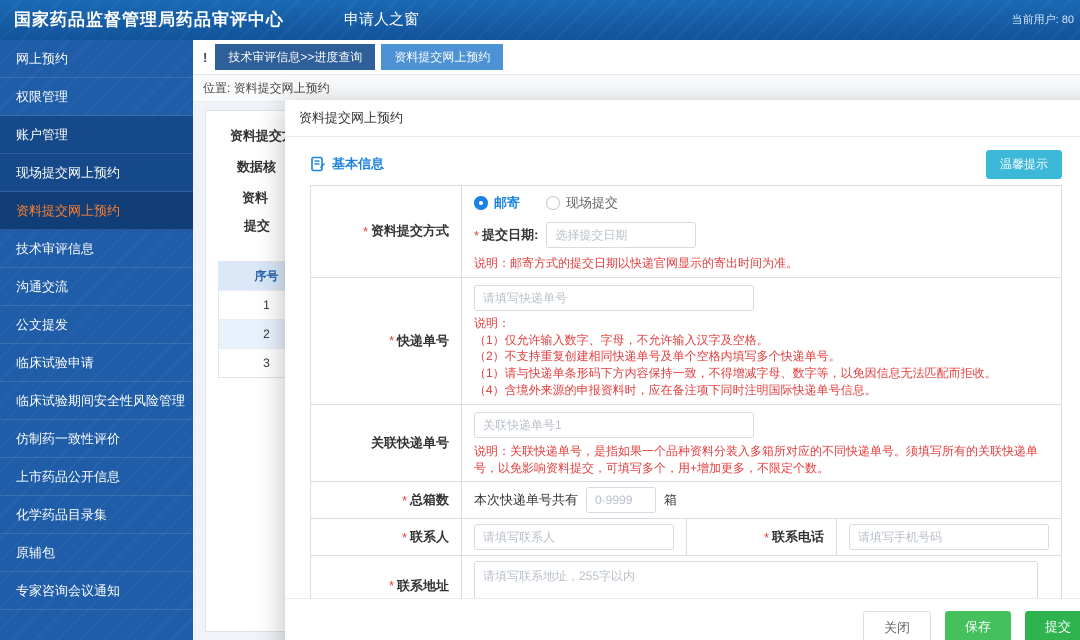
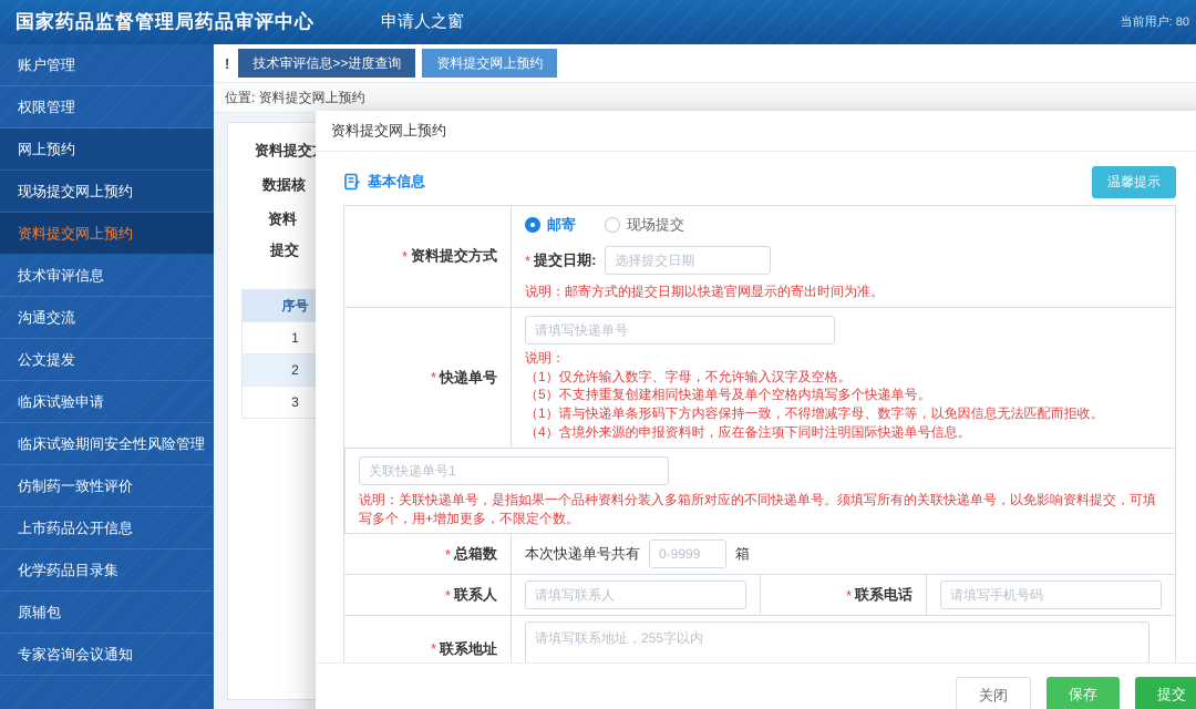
- 网上预约
+ 账户管理
  权限管理
- 账户管理
+ 网上预约
  现场提交网上预约
  资料提交网上预约
  技术审评信息
  沟通交流
  公文提发
  临床试验申请
  临床试验期间安全性风险管理
  仿制药一致性评价
  上市药品公开信息
  化学药品目录集
  原辅包
  专家咨询会议通知
  !
  技术审评信息>>进度查询
  资料提交网上预约
  位置: 资料提交网上预约
  资料提交
  数据核
  资料
  提交
  序号
  1
  2
  3
  资料提交网上预约
  基本信息
  温馨提示
  *
  资料提交方式
  邮寄
  现场提交
  *
  提交日期:
  选择提交日期
  说明：邮寄方式的提交日期以快递官网显示的寄出时间为准。
  *
  快递单号
  请填写快递单号
  说明：
  （1）仅允许输入数字、字母，不允许输入汉字及空格。
- （2）不支持重复创建相同快递单号及单个空格内填写多个快递单号。
+ （5）不支持重复创建相同快递单号及单个空格内填写多个快递单号。
  （1）请与快递单条形码下方内容保持一致，不得增减字母、数字等，以免因信息无法匹配而拒收。
  （4）含境外来源的申报资料时，应在备注项下同时注明国际快递单号信息。
- 关联快递单号
  关联快递单号1
  说明：关联快递单号，是指如果一个品种资料分装入多箱所对应的不同快递单号。须填写所有的关联快递单号，以免影响资料提交，可填写多个，用+增加更多，不限定个数。
  *
  总箱数
  本次快递单号共有
  0-9999
  箱
  *
  联系人
  请填写联系人
  *
  联系电话
  请填写手机号码
  *
  联系地址
  请填写联系地址，255字以内
  关闭
  保存
  提交
